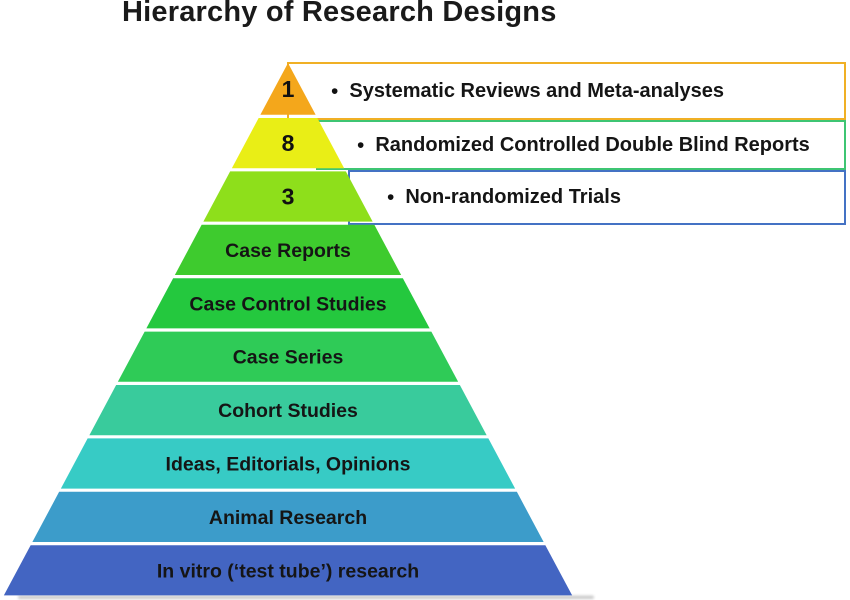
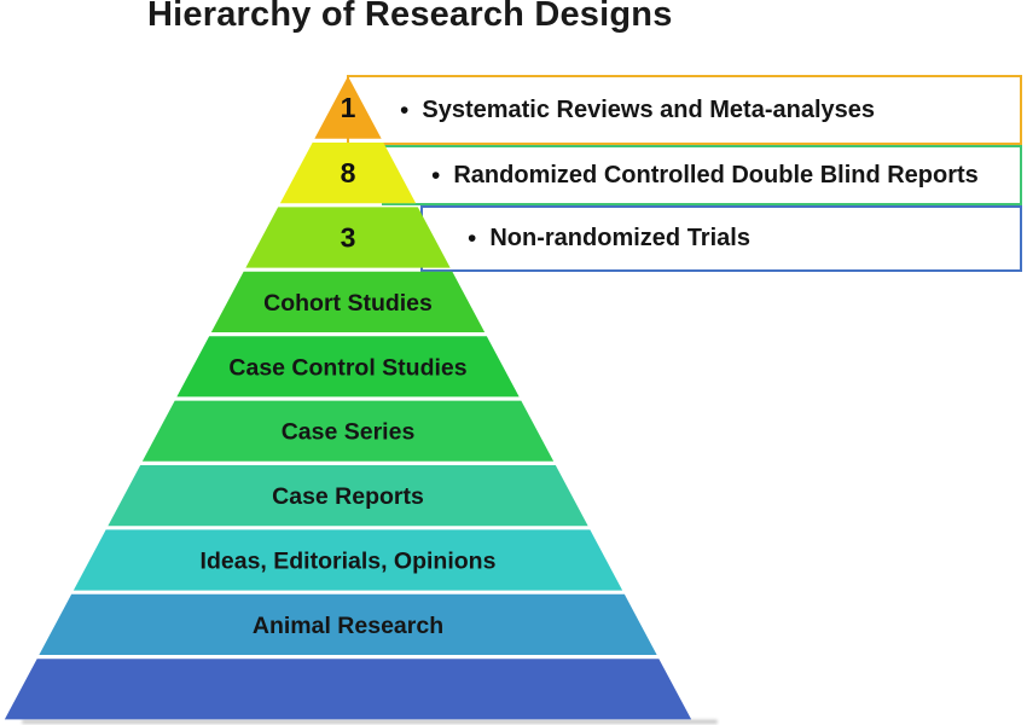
  Hierarchy of Research Designs
  •
  Systematic Reviews and Meta-analyses
  •
  Randomized Controlled Double Blind Reports
  •
  Non-randomized Trials
  1
  8
  3
- Case Reports
+ Cohort Studies
  Case Control Studies
  Case Series
- Cohort Studies
+ Case Reports
  Ideas, Editorials, Opinions
  Animal Research
- In vitro (‘test tube’) research
